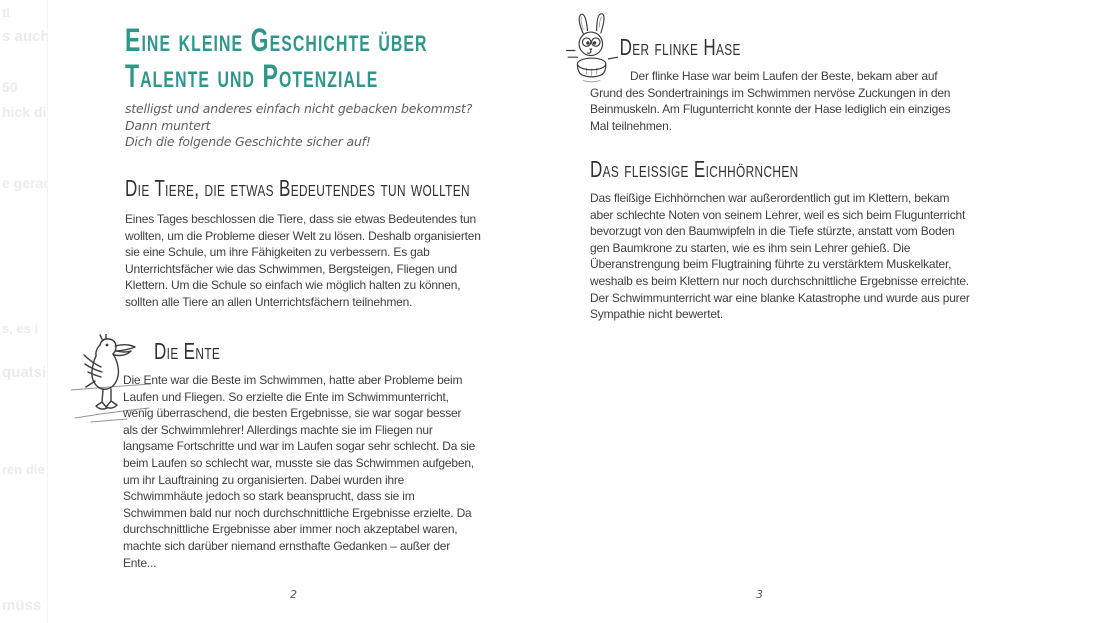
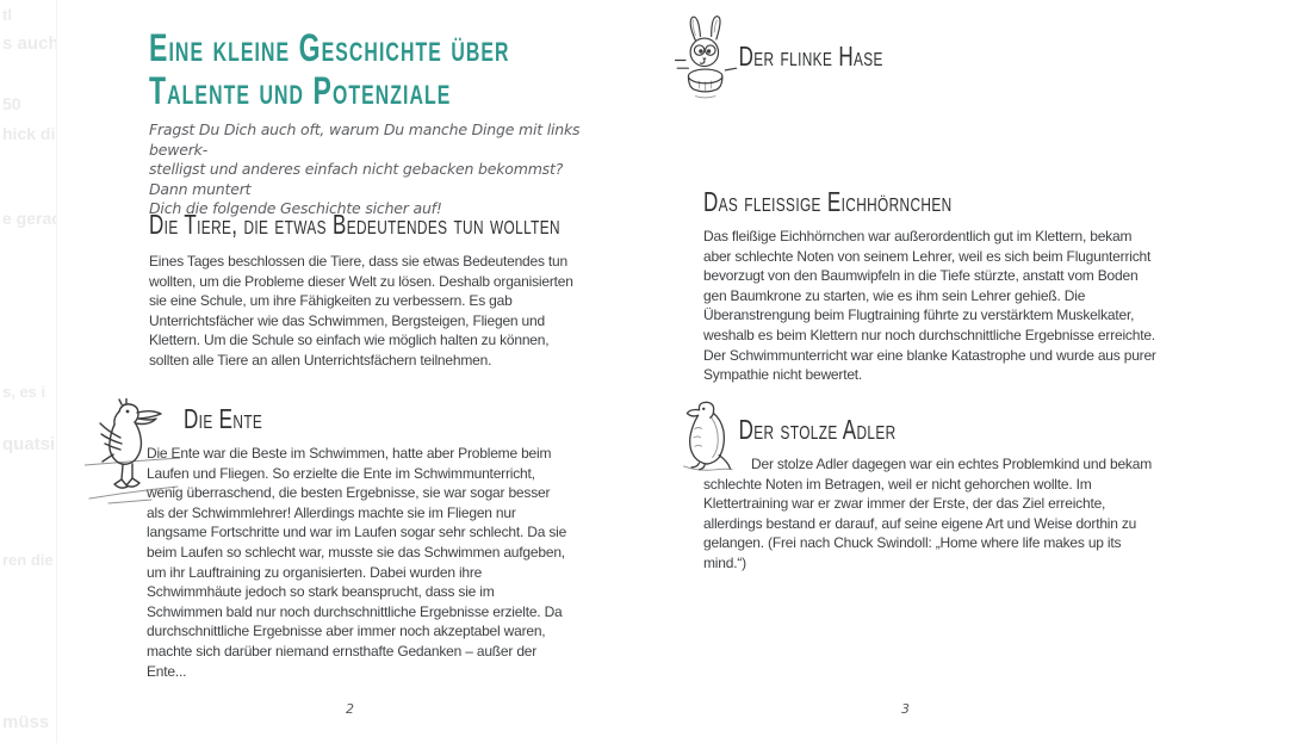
  Eine kleine Geschichte über
  Talente und Potenziale
+ Fragst Du Dich auch oft, warum Du manche Dinge mit links bewerk-
  stelligst und anderes einfach nicht gebacken bekommst? Dann muntert
  Dich die folgende Geschichte sicher auf!
  Die Tiere, die etwas Bedeutendes tun wollten
  Eines Tages beschlossen die Tiere, dass sie etwas Bedeutendes tun wollten, um die Probleme dieser Welt zu lösen. Deshalb organisierten sie eine Schule, um ihre Fähigkeiten zu verbessern. Es gab Unterrichtsfächer wie das Schwimmen, Bergsteigen, Fliegen und Klettern. Um die Schule so einfach wie möglich halten zu können, sollten alle Tiere an allen Unterrichtsfächern teilnehmen.
  Die Ente
  Die Ente war die Beste im Schwimmen, hatte aber Probleme beim Laufen und Fliegen. So erzielte die Ente im Schwimmunterricht, wenig überraschend, die besten Ergebnisse, sie war sogar besser als der Schwimmlehrer! Allerdings machte sie im Fliegen nur langsame Fortschritte und war im Laufen sogar sehr schlecht. Da sie beim Laufen so schlecht war, musste sie das Schwimmen aufgeben, um ihr Lauftraining zu organisierten. Dabei wurden ihre Schwimmhäute jedoch so stark beansprucht, dass sie im Schwimmen bald nur noch durchschnittliche Ergebnisse erzielte. Da durchschnittliche Ergebnisse aber immer noch akzeptabel waren, machte sich darüber niemand ernsthafte Gedanken – außer der Ente...
  2
  Der flinke Hase
- Der flinke Hase war beim Laufen der Beste, bekam aber auf Grund des Sondertrainings im Schwimmen nervöse Zuckungen in den Beinmuskeln. Am Flugunterricht konnte der Hase lediglich ein einziges Mal teilnehmen.
  Das fleissige Eichhörnchen
  Das fleißige Eichhörnchen war außerordentlich gut im Klettern, bekam aber schlechte Noten von seinem Lehrer, weil es sich beim Flugunterricht bevorzugt von den Baumwipfeln in die Tiefe stürzte, anstatt vom Boden gen Baumkrone zu starten, wie es ihm sein Lehrer gehieß. Die Überanstrengung beim Flugtraining führte zu verstärktem Muskelkater, weshalb es beim Klettern nur noch durchschnittliche Ergebnisse erreichte. Der Schwimmunterricht war eine blanke Katastrophe und wurde aus purer Sympathie nicht bewertet.
+ Der stolze Adler
+ Der stolze Adler dagegen war ein echtes Problemkind und bekam schlechte Noten im Betragen, weil er nicht gehorchen wollte. Im Klettertraining war er zwar immer der Erste, der das Ziel erreichte, allerdings bestand er darauf, auf seine eigene Art und Weise dorthin zu gelangen. (Frei nach Chuck Swindoll: „Home where life makes up its mind.“)
  3
